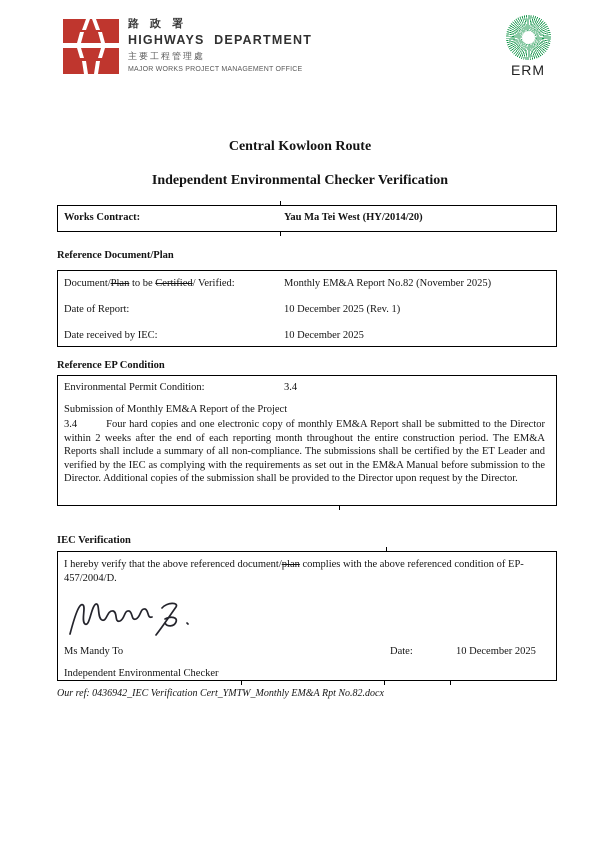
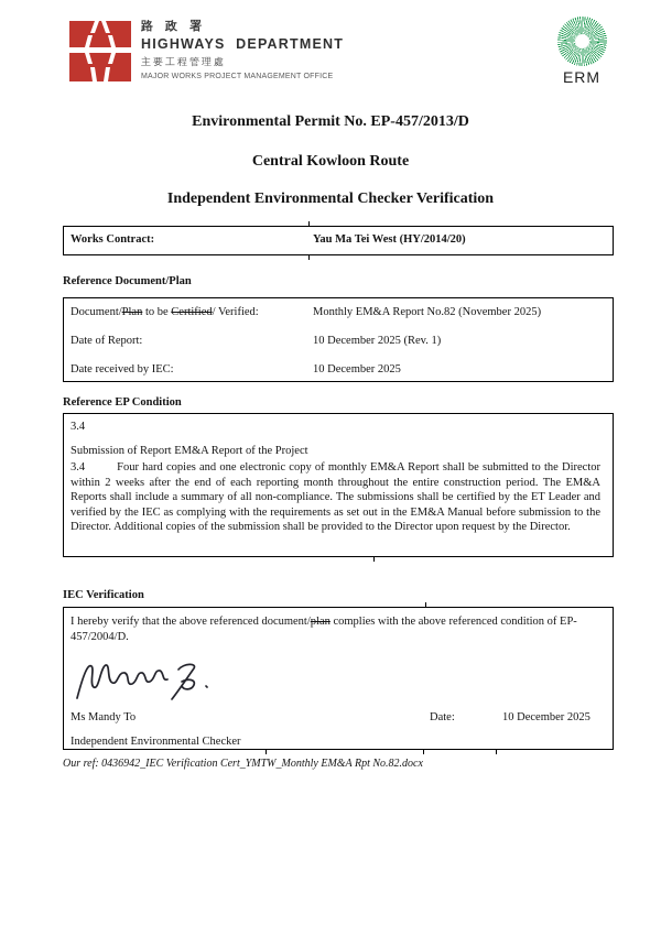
  路 政 署
  HIGHWAYS DEPARTMENT
  主要工程管理處
  ERM
+ Environmental Permit No. EP-457/2013/D
  Central Kowloon Route
  Independent Environmental Checker Verification
  Works Contract:
  Yau Ma Tei West (HY/2014/20)
  Reference Document/Plan
  Document/Plan to be Certified/ Verified:
  Monthly EM&A Report No.82 (November 2025)
  Date of Report:
  10 December 2025 (Rev. 1)
  Date received by IEC:
  10 December 2025
  Reference EP Condition
- Environmental Permit Condition:
  3.4
- Submission of Monthly EM&A Report of the Project
+ Submission of Report EM&A Report of the Project
  3.4 Four hard copies and one electronic copy of monthly EM&A Report shall be submitted to the Director within 2 weeks after the end of each reporting month throughout the entire construction period. The EM&A Reports shall include a summary of all non-compliance. The submissions shall be certified by the ET Leader and verified by the IEC as complying with the requirements as set out in the EM&A Manual before submission to the Director. Additional copies of the submission shall be provided to the Director upon request by the Director.
  IEC Verification
  I hereby verify that the above referenced document/plan complies with the above referenced condition of EP-457/2004/D.
  Ms Mandy To
  Date:
  10 December 2025
  Independent Environmental Checker
  Our ref: 0436942_IEC Verification Cert_YMTW_Monthly EM&A Rpt No.82.docx
